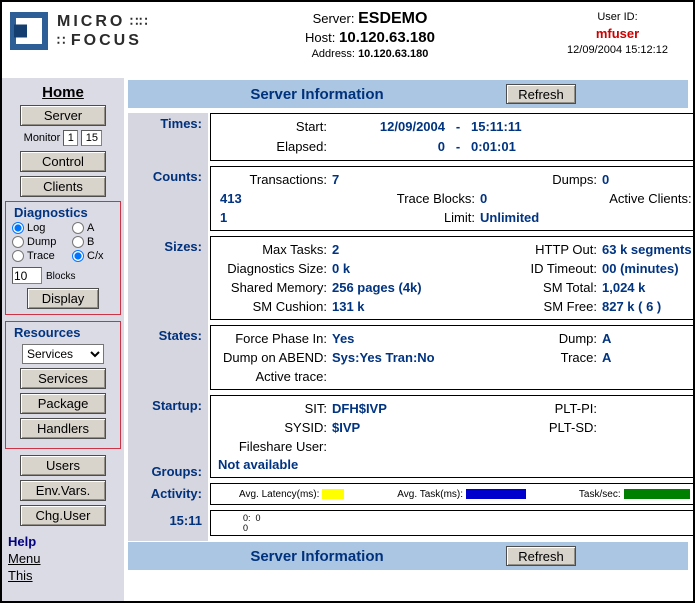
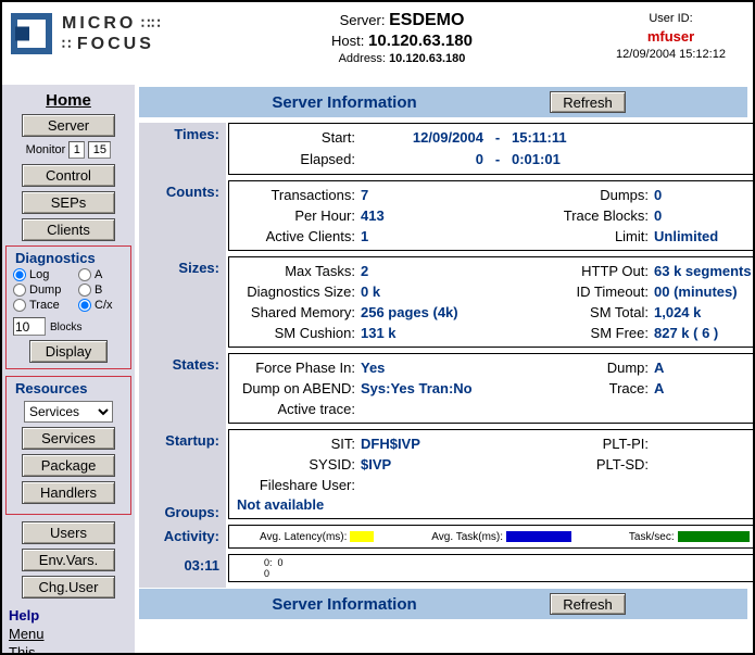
  MICRO ∷∷
  ∷ FOCUS
  Server: ESDEMO
  Host: 10.120.63.180
  Address: 10.120.63.180
  User ID:
  mfuser
  12/09/2004 15:12:12
  Home
  Server
  Monitor
  1
  15
  Control
+ SEPs
  Clients
  Diagnostics
  Log
  A
  Dump
  B
  Trace
  C/x
  10
  Blocks
  Display
  Resources
  Services
  Services
  Package
  Handlers
  Users
  Env.Vars.
  Chg.User
  Help
  Menu
  This
  Server Information
  Refresh
  Times:
  Start:
  12/09/2004
  -
  15:11:11
  Elapsed:
  0
  -
  0:01:01
  Counts:
  Transactions:
  7
  Dumps:
  0
+ Per Hour:
  413
  Trace Blocks:
  0
  Active Clients:
  1
  Limit:
  Unlimited
  Sizes:
  Max Tasks:
  2
  HTTP Out:
  63 k segments
  Diagnostics Size:
  0 k
  ID Timeout:
  00 (minutes)
  Shared Memory:
  256 pages (4k)
  SM Total:
  1,024 k
  SM Cushion:
  131 k
  SM Free:
  827 k ( 6 )
  States:
  Force Phase In:
  Yes
  Dump:
  A
  Dump on ABEND:
  Sys:Yes Tran:No
  Trace:
  A
  Active trace:
  Startup:
  Groups:
  SIT:
  DFH$IVP
  PLT-PI:
  SYSID:
  $IVP
  PLT-SD:
  Fileshare User:
  Not available
  Activity:
  Avg. Latency(ms):
  Avg. Task(ms):
  Task/sec:
- 15:11
+ 03:11
  0: 0
  0
  Server Information
  Refresh
